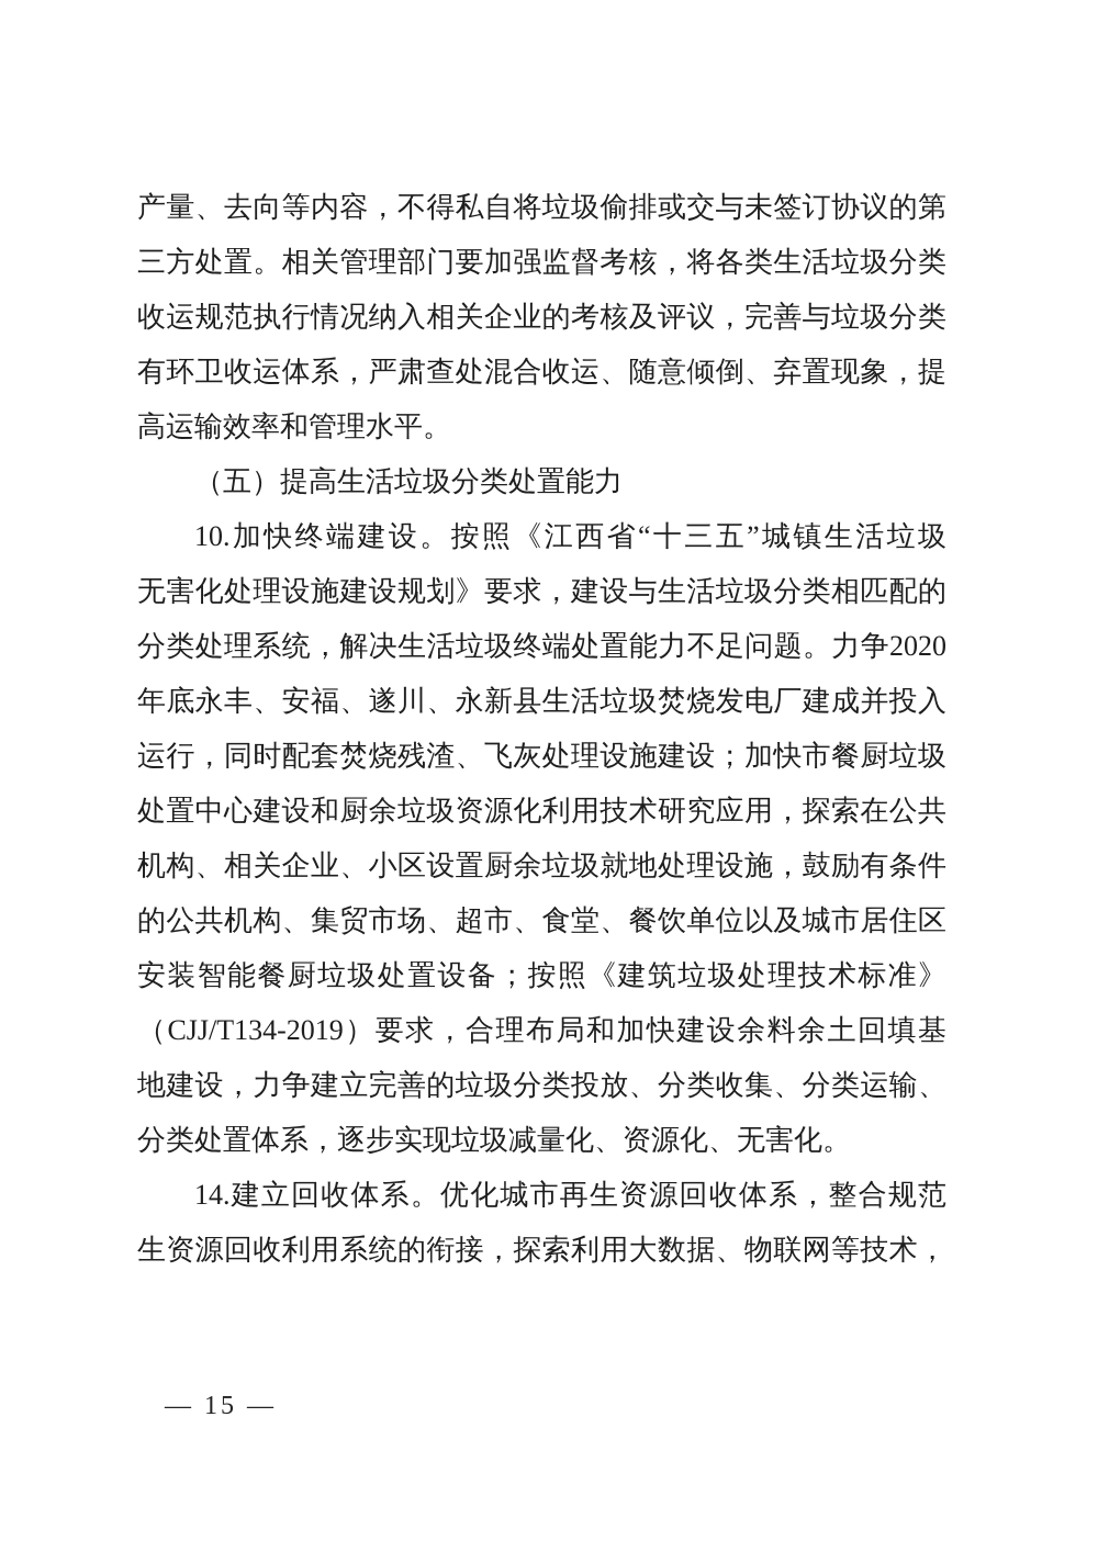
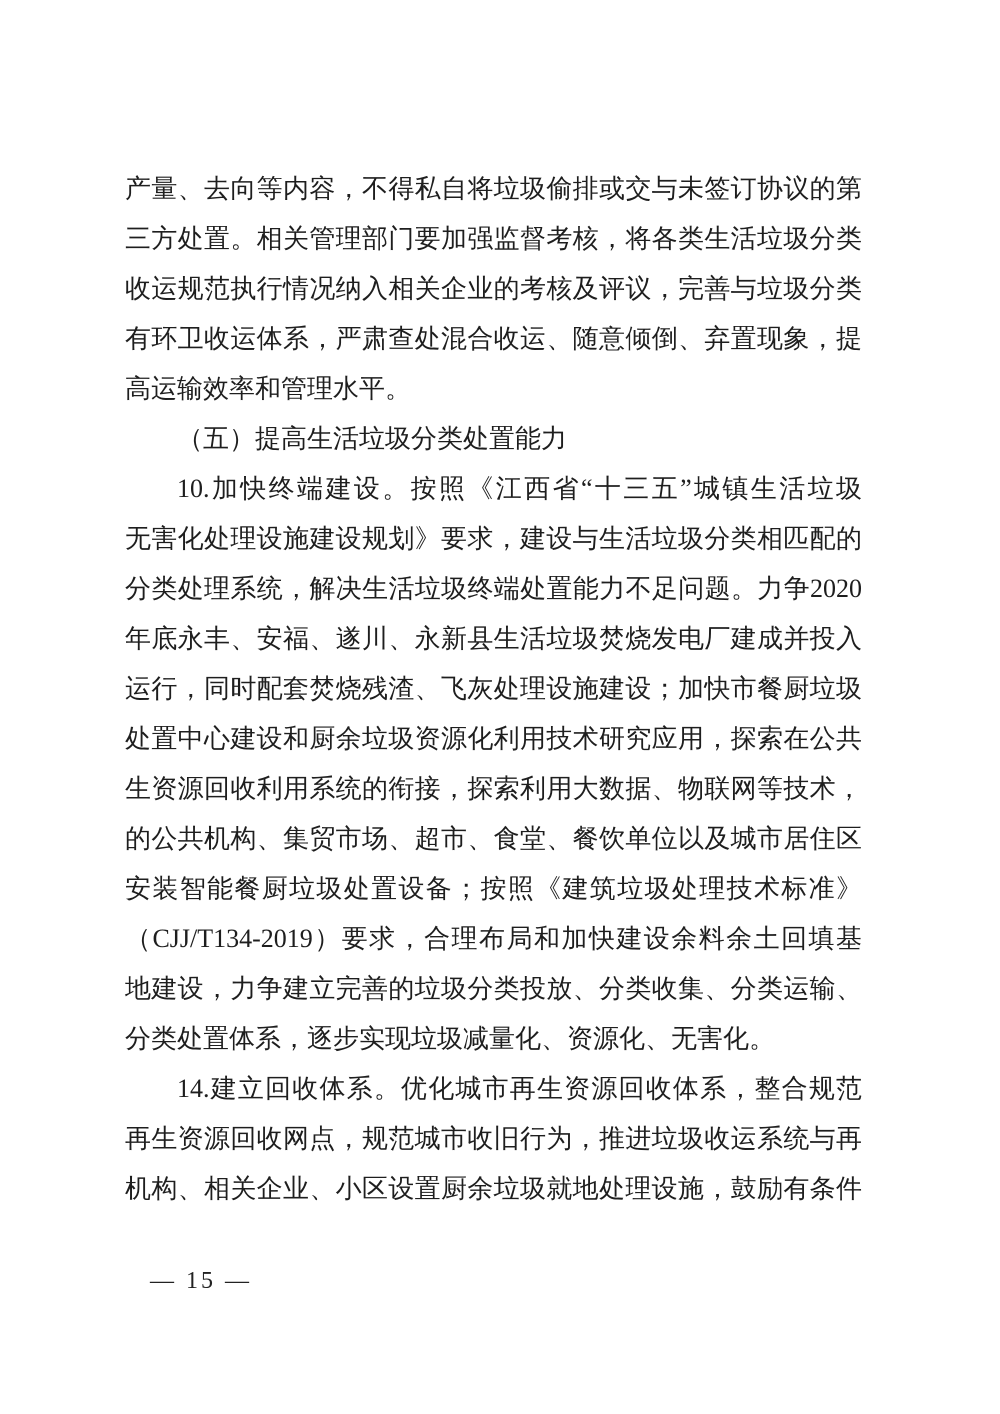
  产量、去向等内容，不得私自将垃圾偷排或交与未签订协议的第
  三方处置。相关管理部门要加强监督考核，将各类生活垃圾分类
  收运规范执行情况纳入相关企业的考核及评议，完善与垃圾分类
  有环卫收运体系，严肃查处混合收运、随意倾倒、弃置现象，提
  高运输效率和管理水平。
  （五）提高生活垃圾分类处置能力
  10.加快终端建设。按照《江西省“十三五”城镇生活垃圾
  无害化处理设施建设规划》要求，建设与生活垃圾分类相匹配的
  分类处理系统，解决生活垃圾终端处置能力不足问题。力争2020
  年底永丰、安福、遂川、永新县生活垃圾焚烧发电厂建成并投入
  运行，同时配套焚烧残渣、飞灰处理设施建设；加快市餐厨垃圾
  处置中心建设和厨余垃圾资源化利用技术研究应用，探索在公共
- 机构、相关企业、小区设置厨余垃圾就地处理设施，鼓励有条件
+ 生资源回收利用系统的衔接，探索利用大数据、物联网等技术，
  的公共机构、集贸市场、超市、食堂、餐饮单位以及城市居住区
  安装智能餐厨垃圾处置设备；按照《建筑垃圾处理技术标准》
  （CJJ/T134-2019）要求，合理布局和加快建设余料余土回填基
  地建设，力争建立完善的垃圾分类投放、分类收集、分类运输、
  分类处置体系，逐步实现垃圾减量化、资源化、无害化。
  14.建立回收体系。优化城市再生资源回收体系，整合规范
+ 再生资源回收网点，规范城市收旧行为，推进垃圾收运系统与再
- 生资源回收利用系统的衔接，探索利用大数据、物联网等技术，
+ 机构、相关企业、小区设置厨余垃圾就地处理设施，鼓励有条件
  — 15 —
